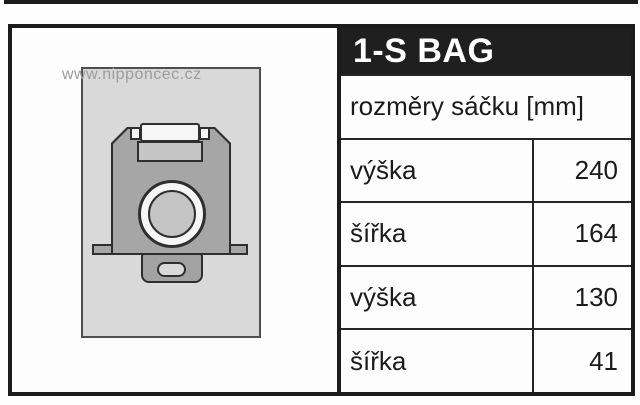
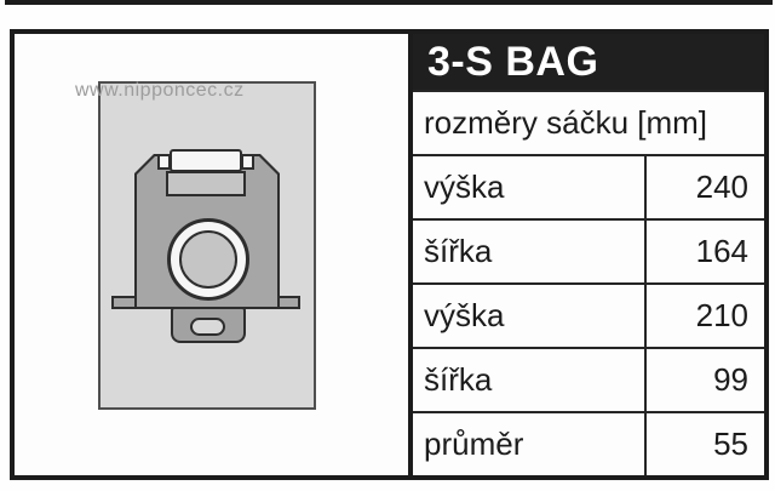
  www.nipponcec.cz
- 1-S BAG
+ 3-S BAG
  rozměry sáčku [mm]
  výška
  240
  šířka
  164
  výška
- 130
+ 210
  šířka
- 41
+ 99
+ průměr
+ 55
